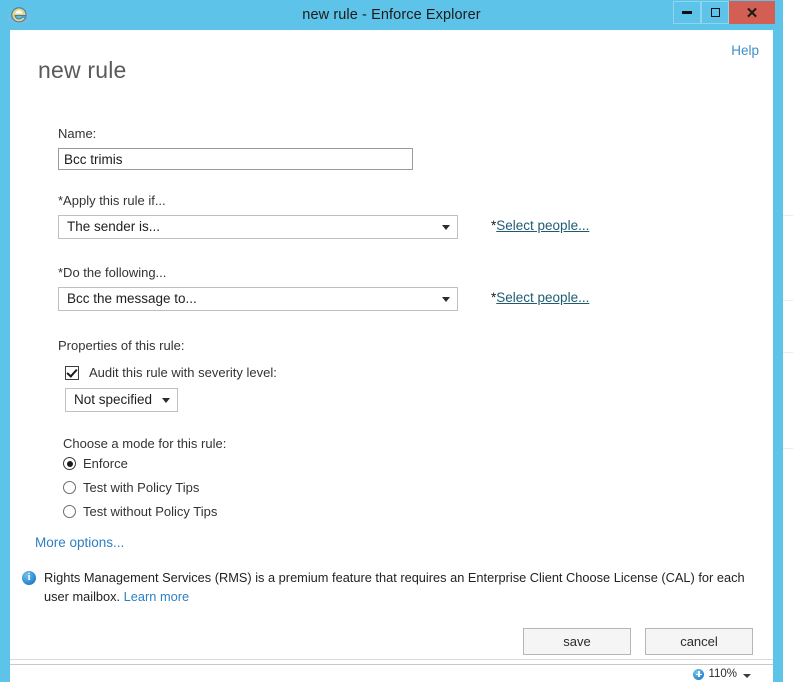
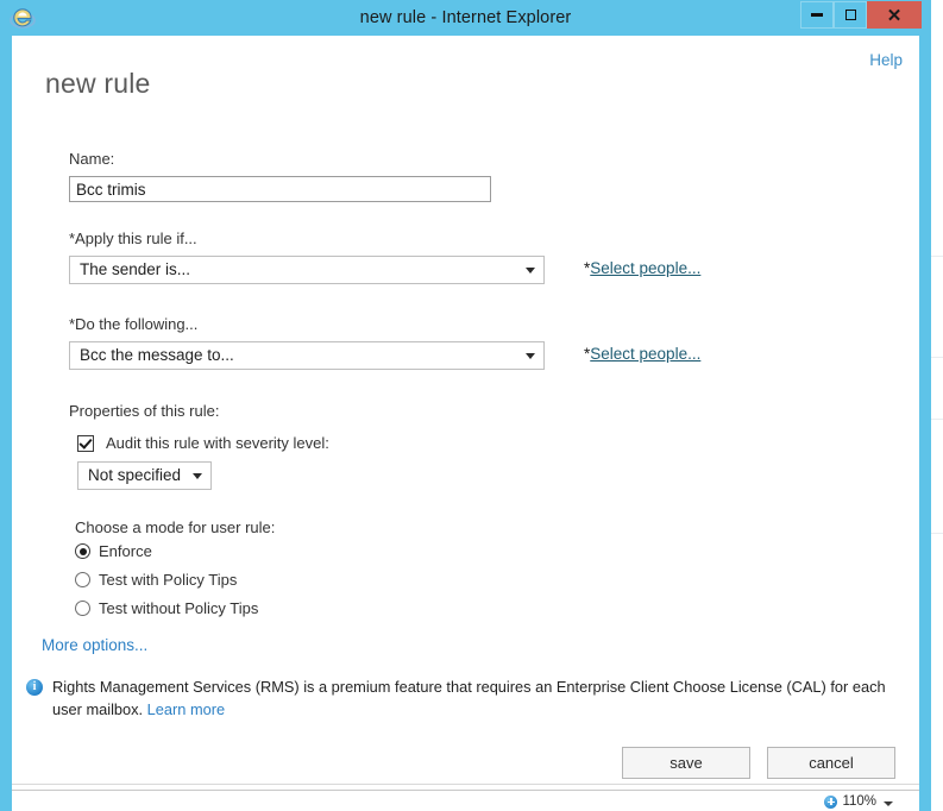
- new rule - Enforce Explorer
+ new rule - Internet Explorer
  ✕
  Help
  new rule
  Name:
  Bcc trimis
  *Apply this rule if...
  The sender is...
  *Select people...
  *Do the following...
  Bcc the message to...
  *Select people...
  Properties of this rule:
  Audit this rule with severity level:
  Not specified
- Choose a mode for this rule:
+ Choose a mode for user rule:
  Enforce
  Test with Policy Tips
  Test without Policy Tips
  More options...
  Rights Management Services (RMS) is a premium feature that requires an Enterprise Client Choose License (CAL) for each user mailbox. Learn more
  save
  cancel
  110%
